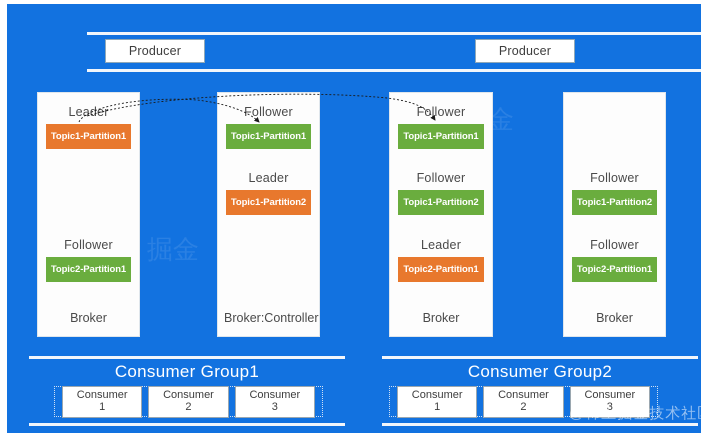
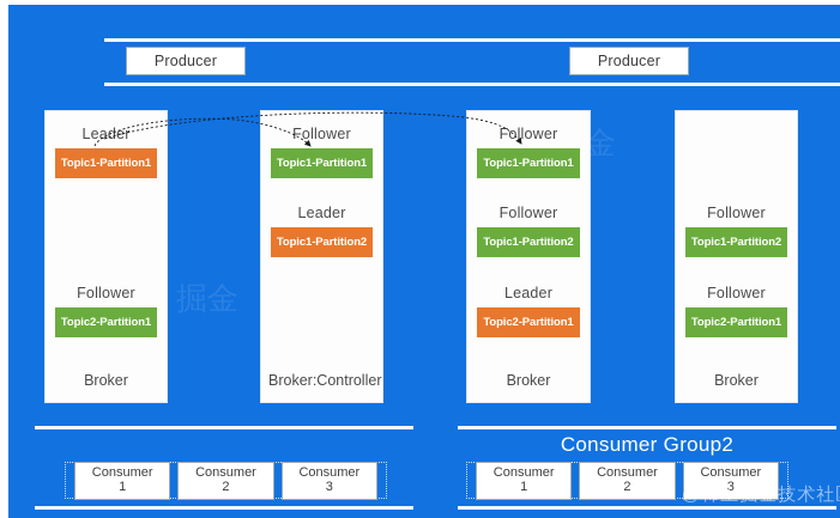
  掘金
  Producer
  Producer
  Leader
  Topic1-Partition1
  Follower
  Topic2-Partition1
  Broker
  Follower
  Topic1-Partition1
  Leader
  Topic1-Partition2
  Broker:Controller
  Fllower
  Topic1-Partition1
  Follower
  Topic1-Partition2
  Leader
  Topic2-Partition1
  Broker
  Follower
  Topic1-Partition2
  Follower
  Topic2-Partition1
  Broker
- Consumer Group1
  Consumer
  1
  Consumer
  2
  Consumer
  3
  Consumer Group2
  Consumer
  1
  Consumer
  2
  Consumer
  3
  @稀土掘金技术社
